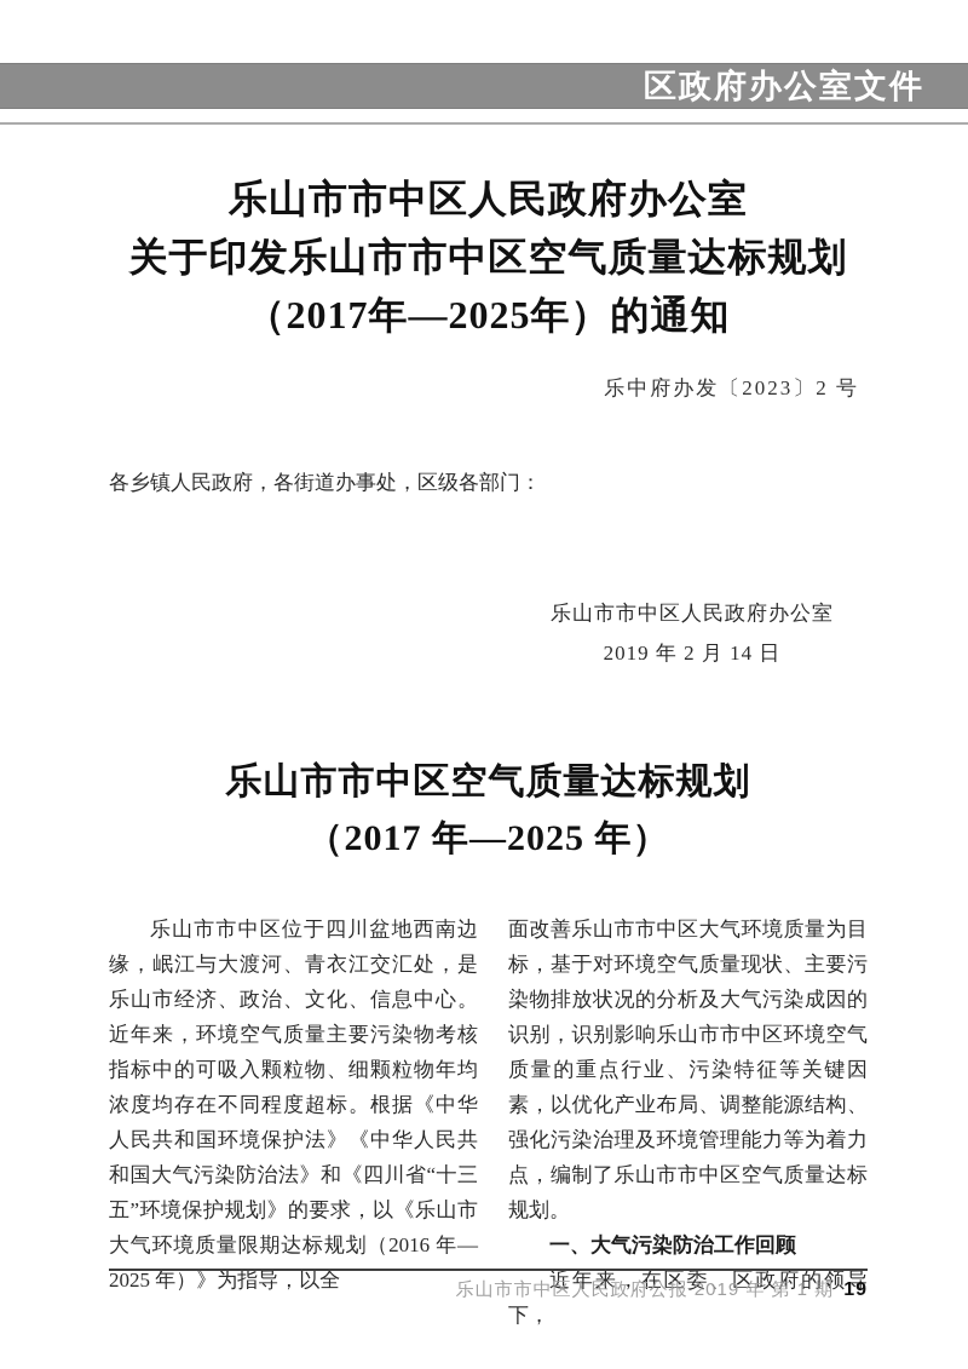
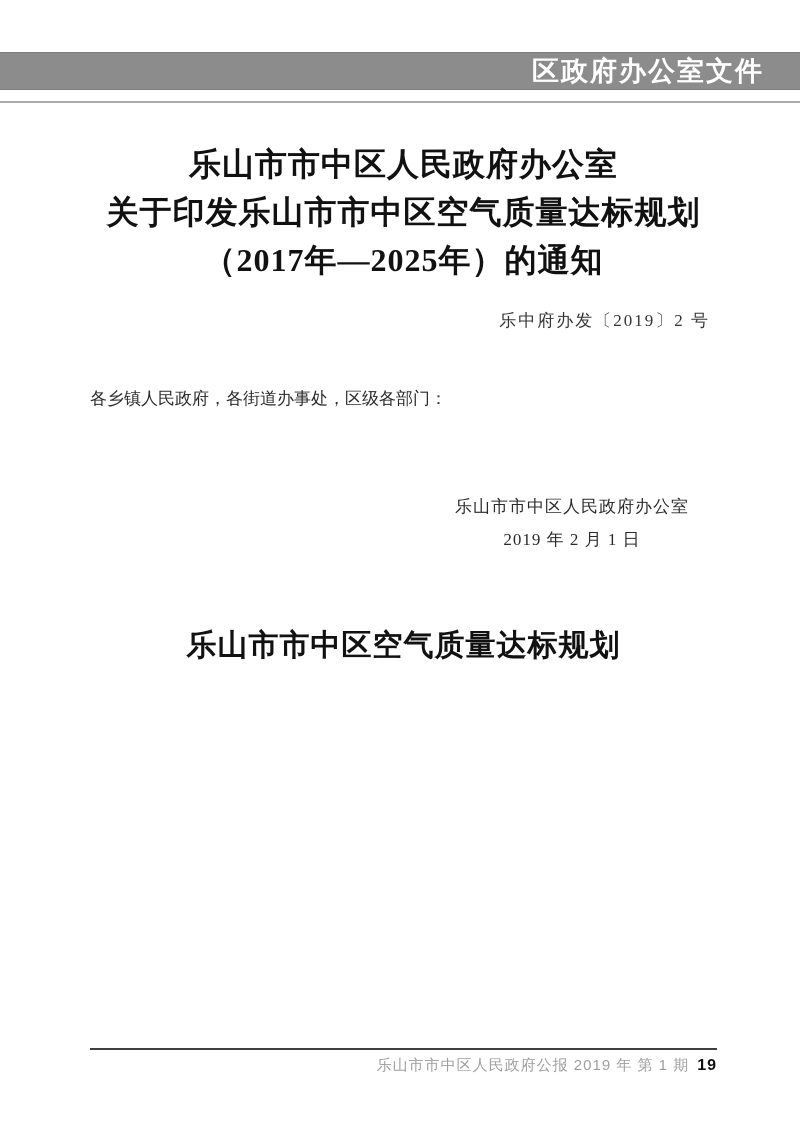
  区政府办公室文件
  乐山市市中区人民政府办公室
  关于印发乐山市市中区空气质量达标规划
  （2017年—2025年）的通知
- 乐中府办发〔2023〕2 号
+ 乐中府办发〔2019〕2 号
  各乡镇人民政府，各街道办事处，区级各部门：
  乐山市市中区人民政府办公室
- 2019 年 2 月 14 日
+ 2019 年 2 月 1 日
  乐山市市中区空气质量达标规划
- （2017 年—2025 年）
- 乐山市市中区位于四川盆地西南边缘，岷江与大渡河、青衣江交汇处，是乐山市经济、政治、文化、信息中心。近年来，环境空气质量主要污染物考核指标中的可吸入颗粒物、细颗粒物年均浓度均存在不同程度超标。根据《中华人民共和国环境保护法》《中华人民共和国大气污染防治法》和《四川省“十三五”环境保护规划》的要求，以《乐山市大气环境质量限期达标规划（2016 年—2025 年）》为指导，以全
- 面改善乐山市市中区大气环境质量为目标，基于对环境空气质量现状、主要污染物排放状况的分析及大气污染成因的识别，识别影响乐山市市中区环境空气质量的重点行业、污染特征等关键因素，以优化产业布局、调整能源结构、强化污染治理及环境管理能力等为着力点，编制了乐山市市中区空气质量达标规划。
- 一、大气污染防治工作回顾
- 近年来，在区委、区政府的领导下，
  乐山市市中区人民政府公报 2019 年 第 1 期 19
